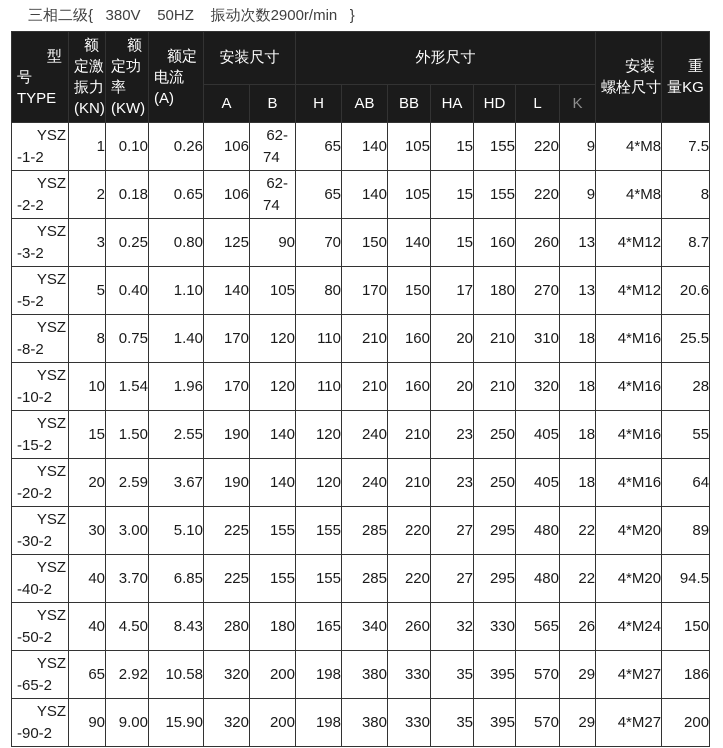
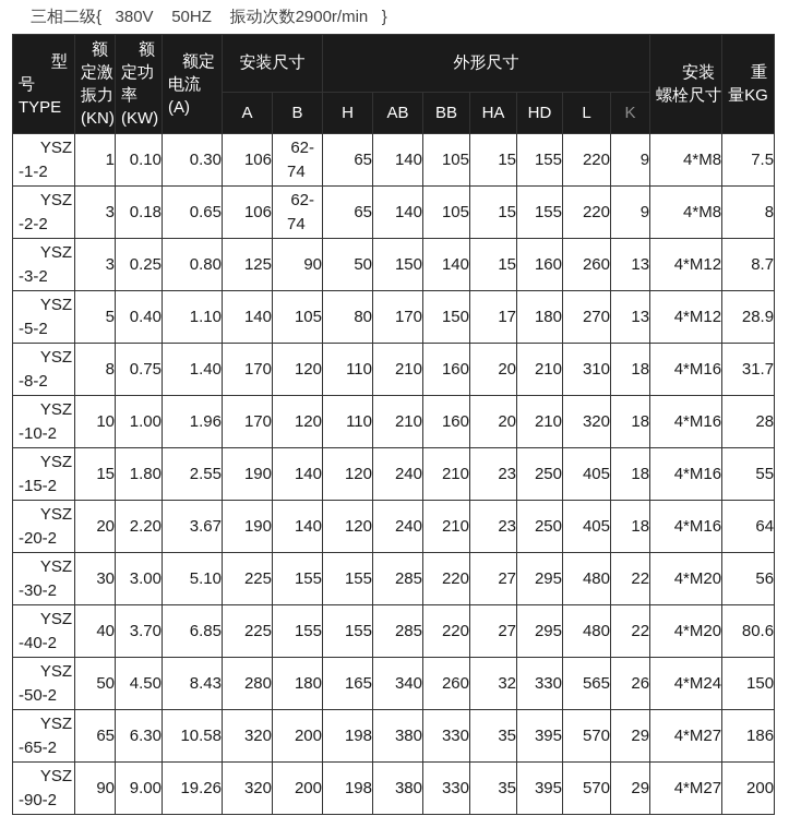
  三相二级{ 380V 50HZ 振动次数2900r/min }
  型号TYPE	额定激振力(KN)	额定功率(KW)	额定电流(A)	安装尺寸	外形尺寸	安装螺栓尺寸	重量KG
  A	B	H	AB	BB	HA	HD	L	K
- YSZ-1-2	1	0.10	0.26	106	62-74	65	140	105	15	155	220	9	4*M8	7.5
+ YSZ-1-2	1	0.10	0.30	106	62-74	65	140	105	15	155	220	9	4*M8	7.5
- YSZ-2-2	2	0.18	0.65	106	62-74	65	140	105	15	155	220	9	4*M8	8
+ YSZ-2-2	3	0.18	0.65	106	62-74	65	140	105	15	155	220	9	4*M8	8
- YSZ-3-2	3	0.25	0.80	125	90	70	150	140	15	160	260	13	4*M12	8.7
+ YSZ-3-2	3	0.25	0.80	125	90	50	150	140	15	160	260	13	4*M12	8.7
- YSZ-5-2	5	0.40	1.10	140	105	80	170	150	17	180	270	13	4*M12	20.6
+ YSZ-5-2	5	0.40	1.10	140	105	80	170	150	17	180	270	13	4*M12	28.9
- YSZ-8-2	8	0.75	1.40	170	120	110	210	160	20	210	310	18	4*M16	25.5
+ YSZ-8-2	8	0.75	1.40	170	120	110	210	160	20	210	310	18	4*M16	31.7
- YSZ-10-2	10	1.54	1.96	170	120	110	210	160	20	210	320	18	4*M16	28
+ YSZ-10-2	10	1.00	1.96	170	120	110	210	160	20	210	320	18	4*M16	28
- YSZ-15-2	15	1.50	2.55	190	140	120	240	210	23	250	405	18	4*M16	55
+ YSZ-15-2	15	1.80	2.55	190	140	120	240	210	23	250	405	18	4*M16	55
- YSZ-20-2	20	2.59	3.67	190	140	120	240	210	23	250	405	18	4*M16	64
+ YSZ-20-2	20	2.20	3.67	190	140	120	240	210	23	250	405	18	4*M16	64
- YSZ-30-2	30	3.00	5.10	225	155	155	285	220	27	295	480	22	4*M20	89
+ YSZ-30-2	30	3.00	5.10	225	155	155	285	220	27	295	480	22	4*M20	56
- YSZ-40-2	40	3.70	6.85	225	155	155	285	220	27	295	480	22	4*M20	94.5
+ YSZ-40-2	40	3.70	6.85	225	155	155	285	220	27	295	480	22	4*M20	80.6
- YSZ-50-2	40	4.50	8.43	280	180	165	340	260	32	330	565	26	4*M24	150
+ YSZ-50-2	50	4.50	8.43	280	180	165	340	260	32	330	565	26	4*M24	150
- YSZ-65-2	65	2.92	10.58	320	200	198	380	330	35	395	570	29	4*M27	186
+ YSZ-65-2	65	6.30	10.58	320	200	198	380	330	35	395	570	29	4*M27	186
- YSZ-90-2	90	9.00	15.90	320	200	198	380	330	35	395	570	29	4*M27	200
+ YSZ-90-2	90	9.00	19.26	320	200	198	380	330	35	395	570	29	4*M27	200
